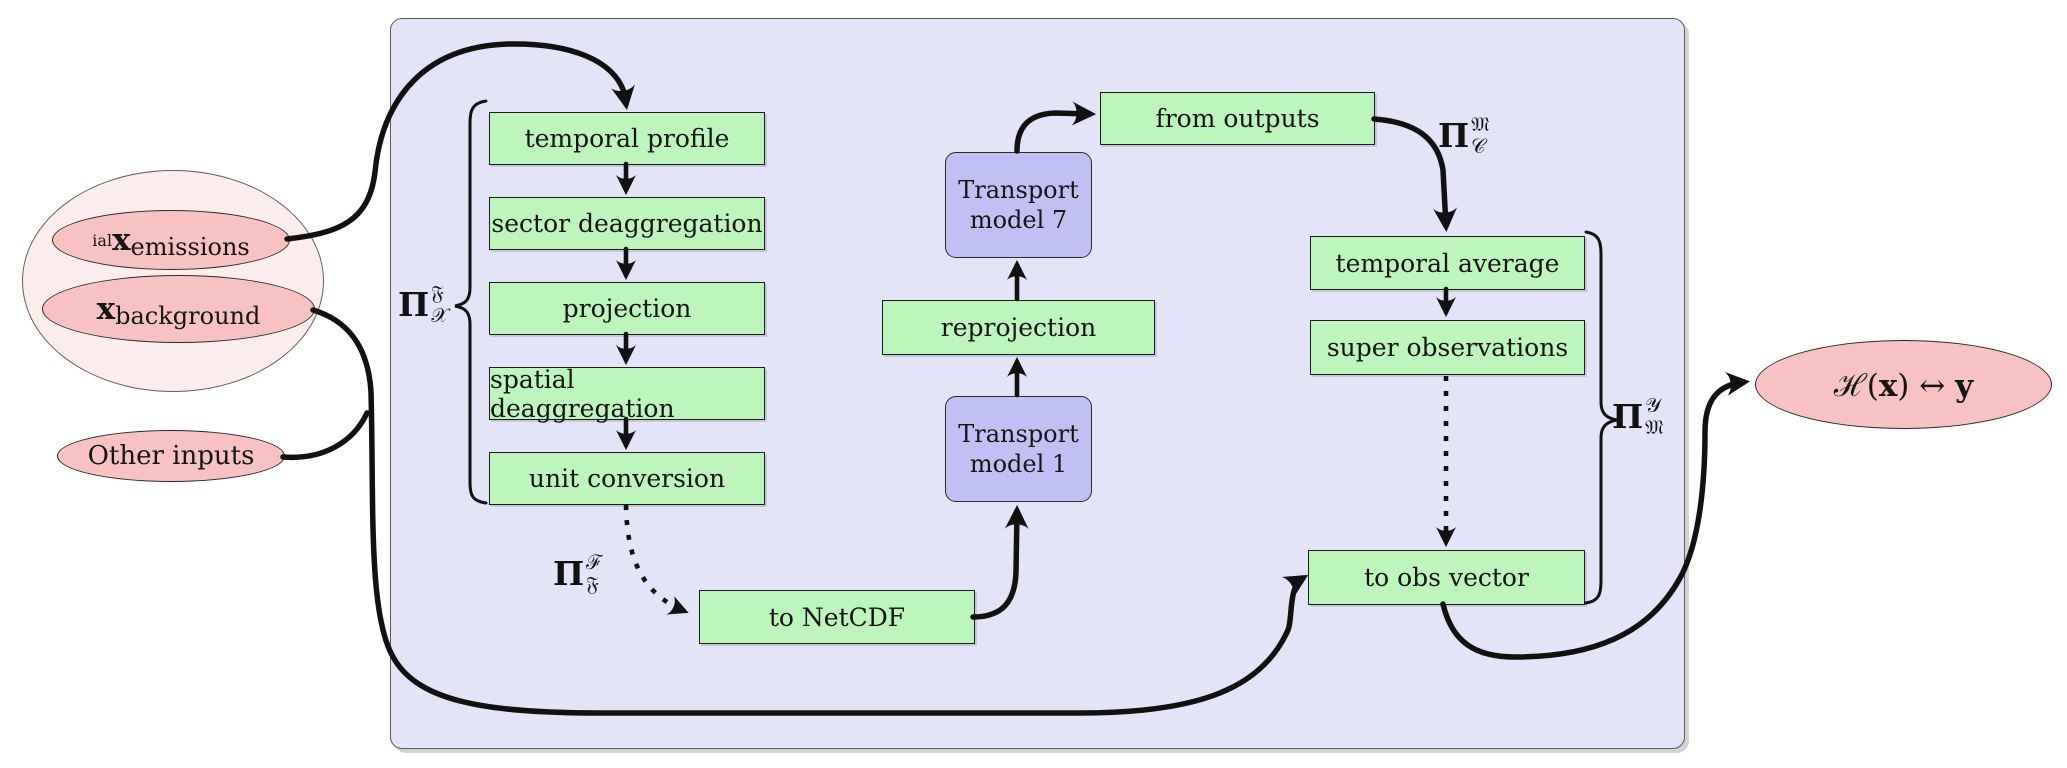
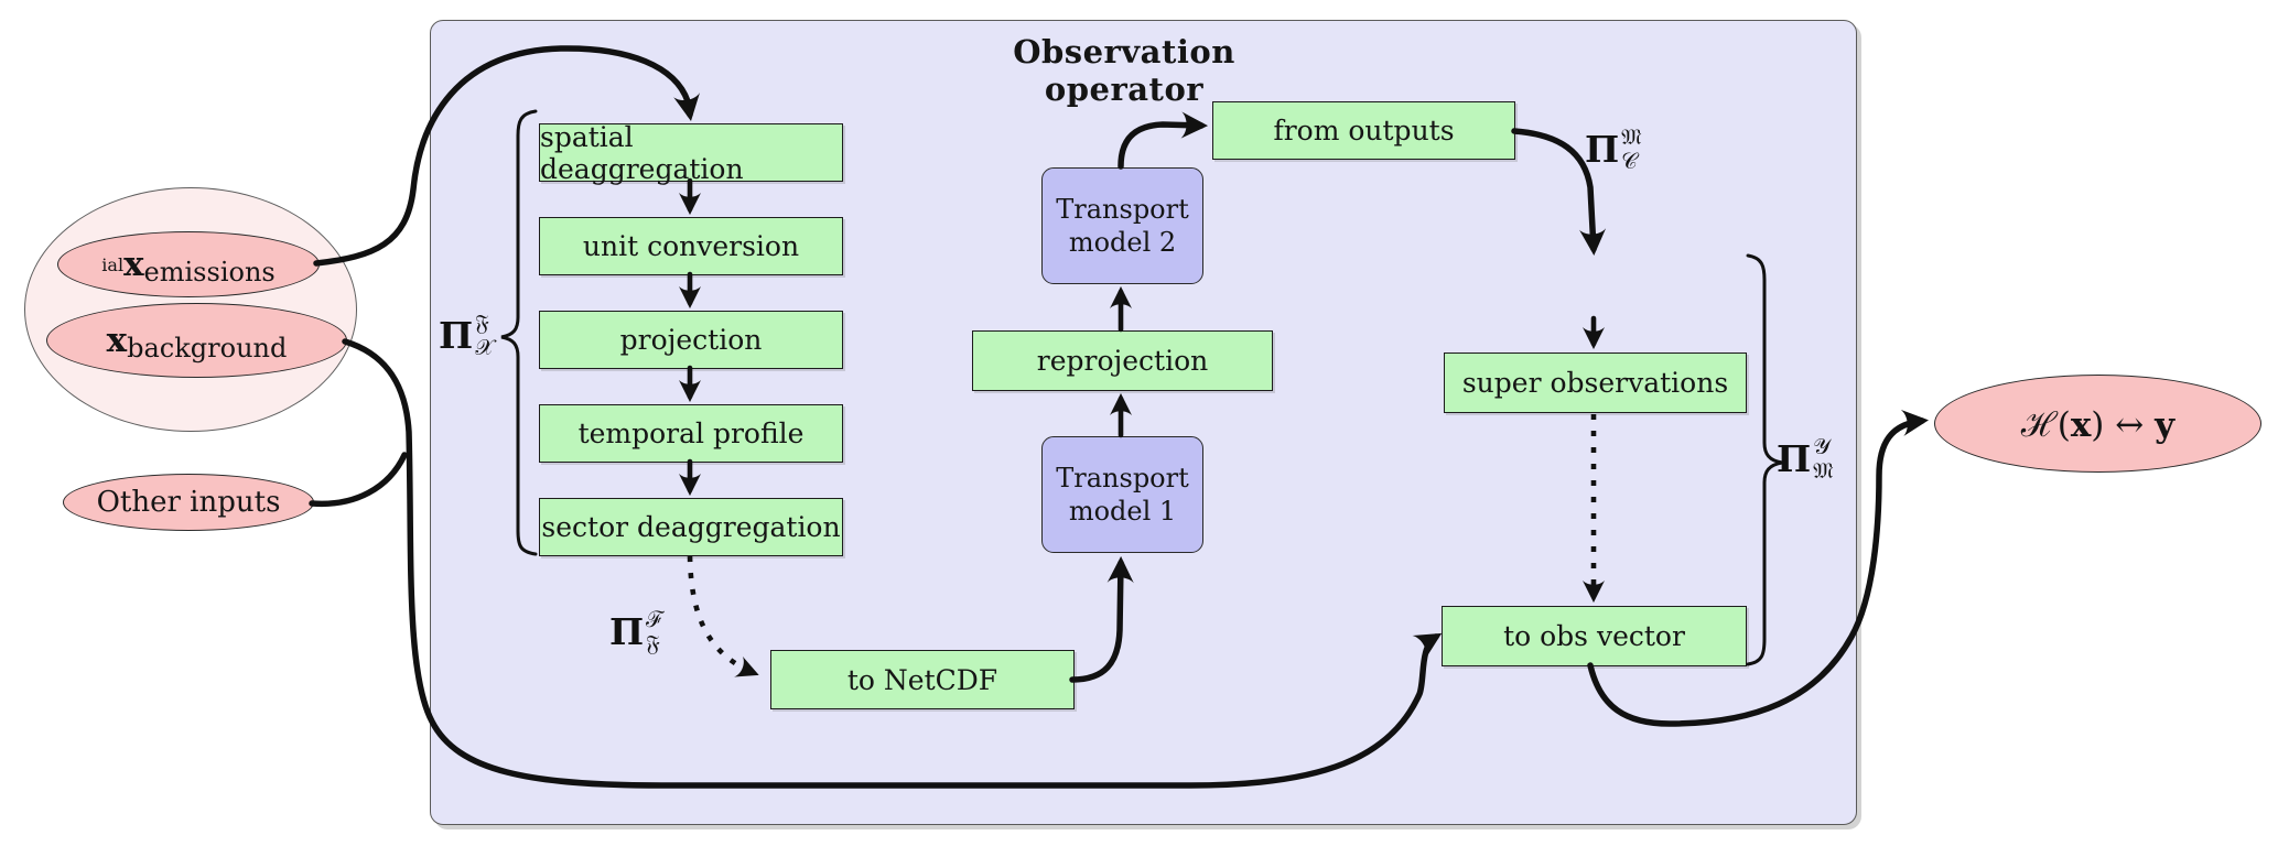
+ Observation operator
  ial
  x
  emissions
  x
  background
  Other inputs
- temporal profile
+ spatial deaggregation
- sector deaggregation
+ unit conversion
  projection
- spatial deaggregation
+ temporal profile
- unit conversion
+ sector deaggregation
  to NetCDF
  Transport
  model 1
  reprojection
  Transport
- model 7
+ model 2
  from outputs
- temporal average
  super observations
  to obs vector
  ℋ(x) ↔ y
  Π
  𝔉
  𝒳
  Π
  ℱ
  𝔉
  Π
  𝔐
  𝒞
  Π
  𝒴
  𝔐
